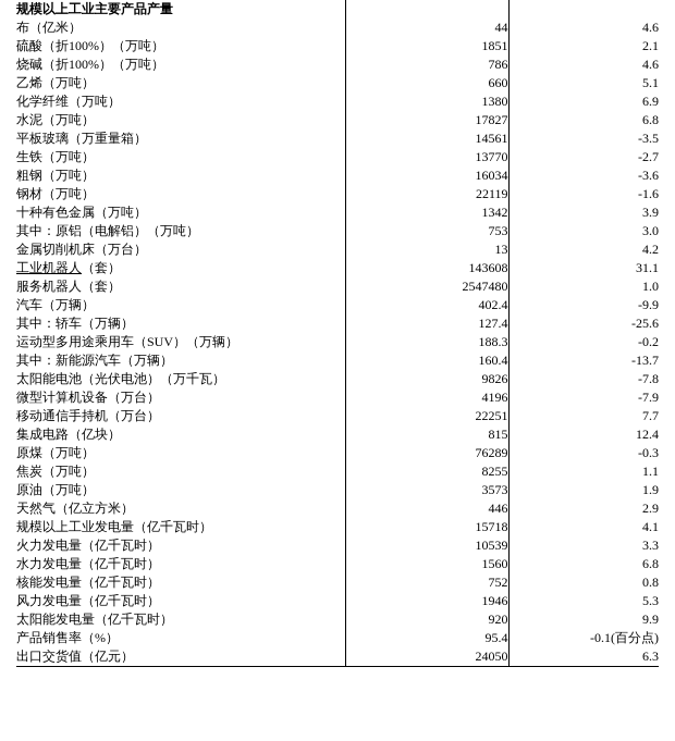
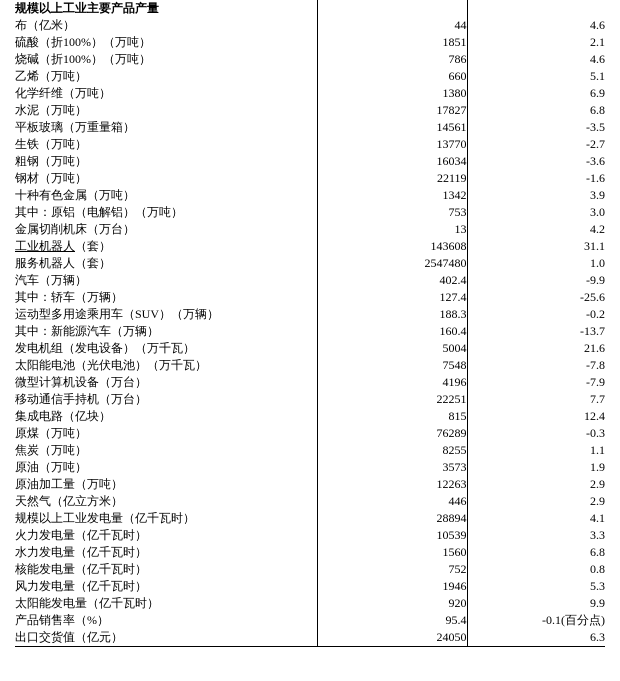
  规模以上工业主要产品产量
  布（亿米）	44	4.6
  硫酸（折100%）（万吨）	1851	2.1
  烧碱（折100%）（万吨）	786	4.6
  乙烯（万吨）	660	5.1
  化学纤维（万吨）	1380	6.9
  水泥（万吨）	17827	6.8
  平板玻璃（万重量箱）	14561	-3.5
  生铁（万吨）	13770	-2.7
  粗钢（万吨）	16034	-3.6
  钢材（万吨）	22119	-1.6
  十种有色金属（万吨）	1342	3.9
  其中：原铝（电解铝）（万吨）	753	3.0
  金属切削机床（万台）	13	4.2
  工业机器人（套）	143608	31.1
  服务机器人（套）	2547480	1.0
  汽车（万辆）	402.4	-9.9
  其中：轿车（万辆）	127.4	-25.6
  运动型多用途乘用车（SUV）（万辆）	188.3	-0.2
  其中：新能源汽车（万辆）	160.4	-13.7
+ 发电机组（发电设备）（万千瓦）	5004	21.6
- 太阳能电池（光伏电池）（万千瓦）	9826	-7.8
+ 太阳能电池（光伏电池）（万千瓦）	7548	-7.8
  微型计算机设备（万台）	4196	-7.9
  移动通信手持机（万台）	22251	7.7
  集成电路（亿块）	815	12.4
  原煤（万吨）	76289	-0.3
  焦炭（万吨）	8255	1.1
  原油（万吨）	3573	1.9
+ 原油加工量（万吨）	12263	2.9
  天然气（亿立方米）	446	2.9
- 规模以上工业发电量（亿千瓦时）	15718	4.1
+ 规模以上工业发电量（亿千瓦时）	28894	4.1
  火力发电量（亿千瓦时）	10539	3.3
  水力发电量（亿千瓦时）	1560	6.8
  核能发电量（亿千瓦时）	752	0.8
  风力发电量（亿千瓦时）	1946	5.3
  太阳能发电量（亿千瓦时）	920	9.9
  产品销售率（%）	95.4	-0.1(百分点)
  出口交货值（亿元）	24050	6.3
